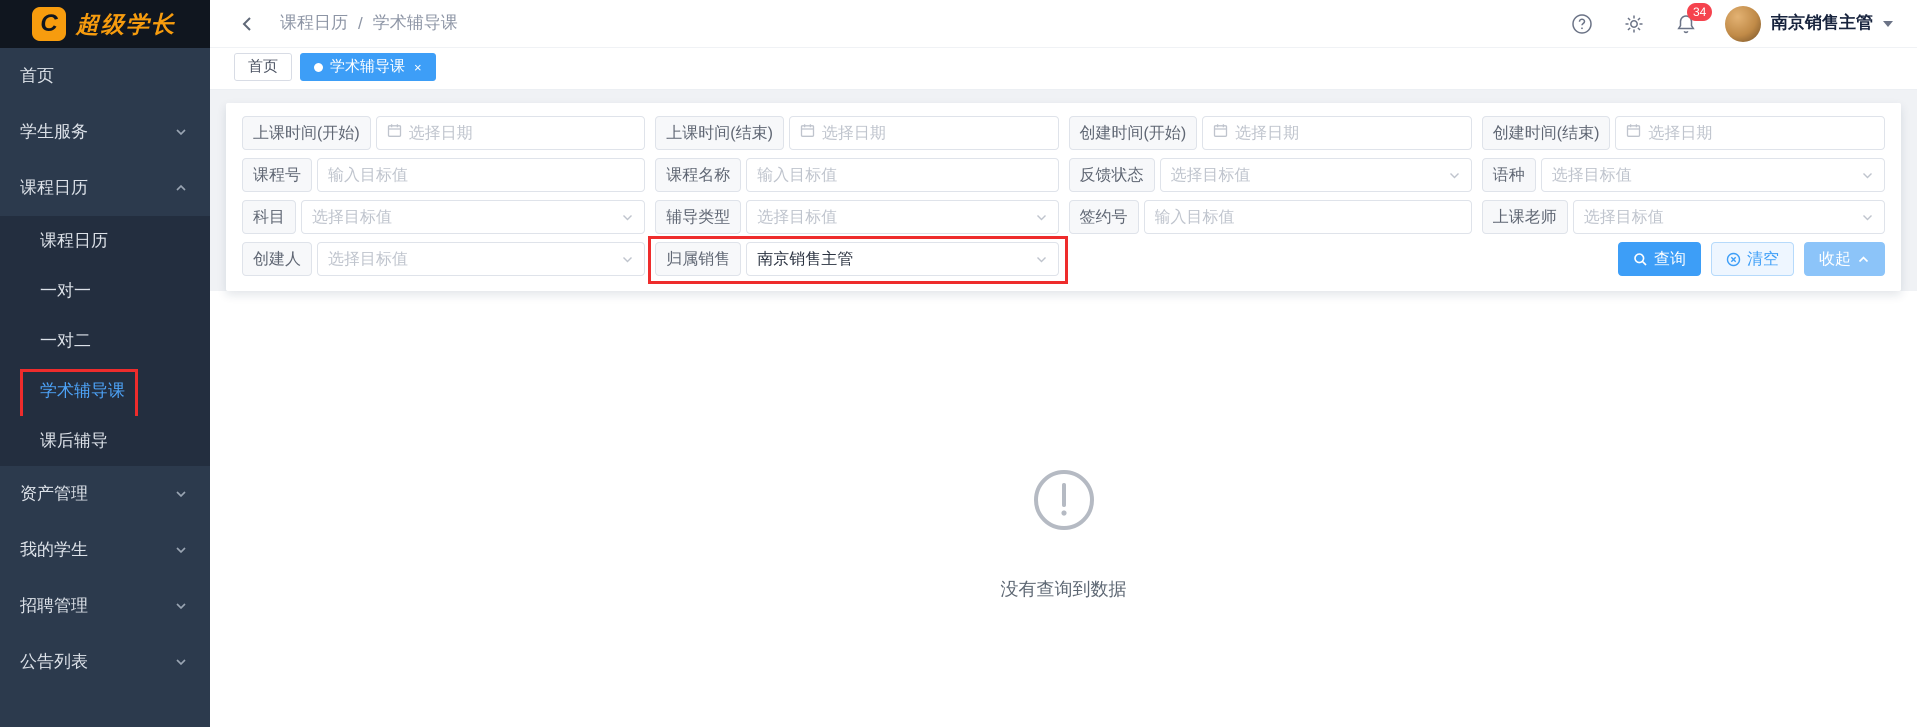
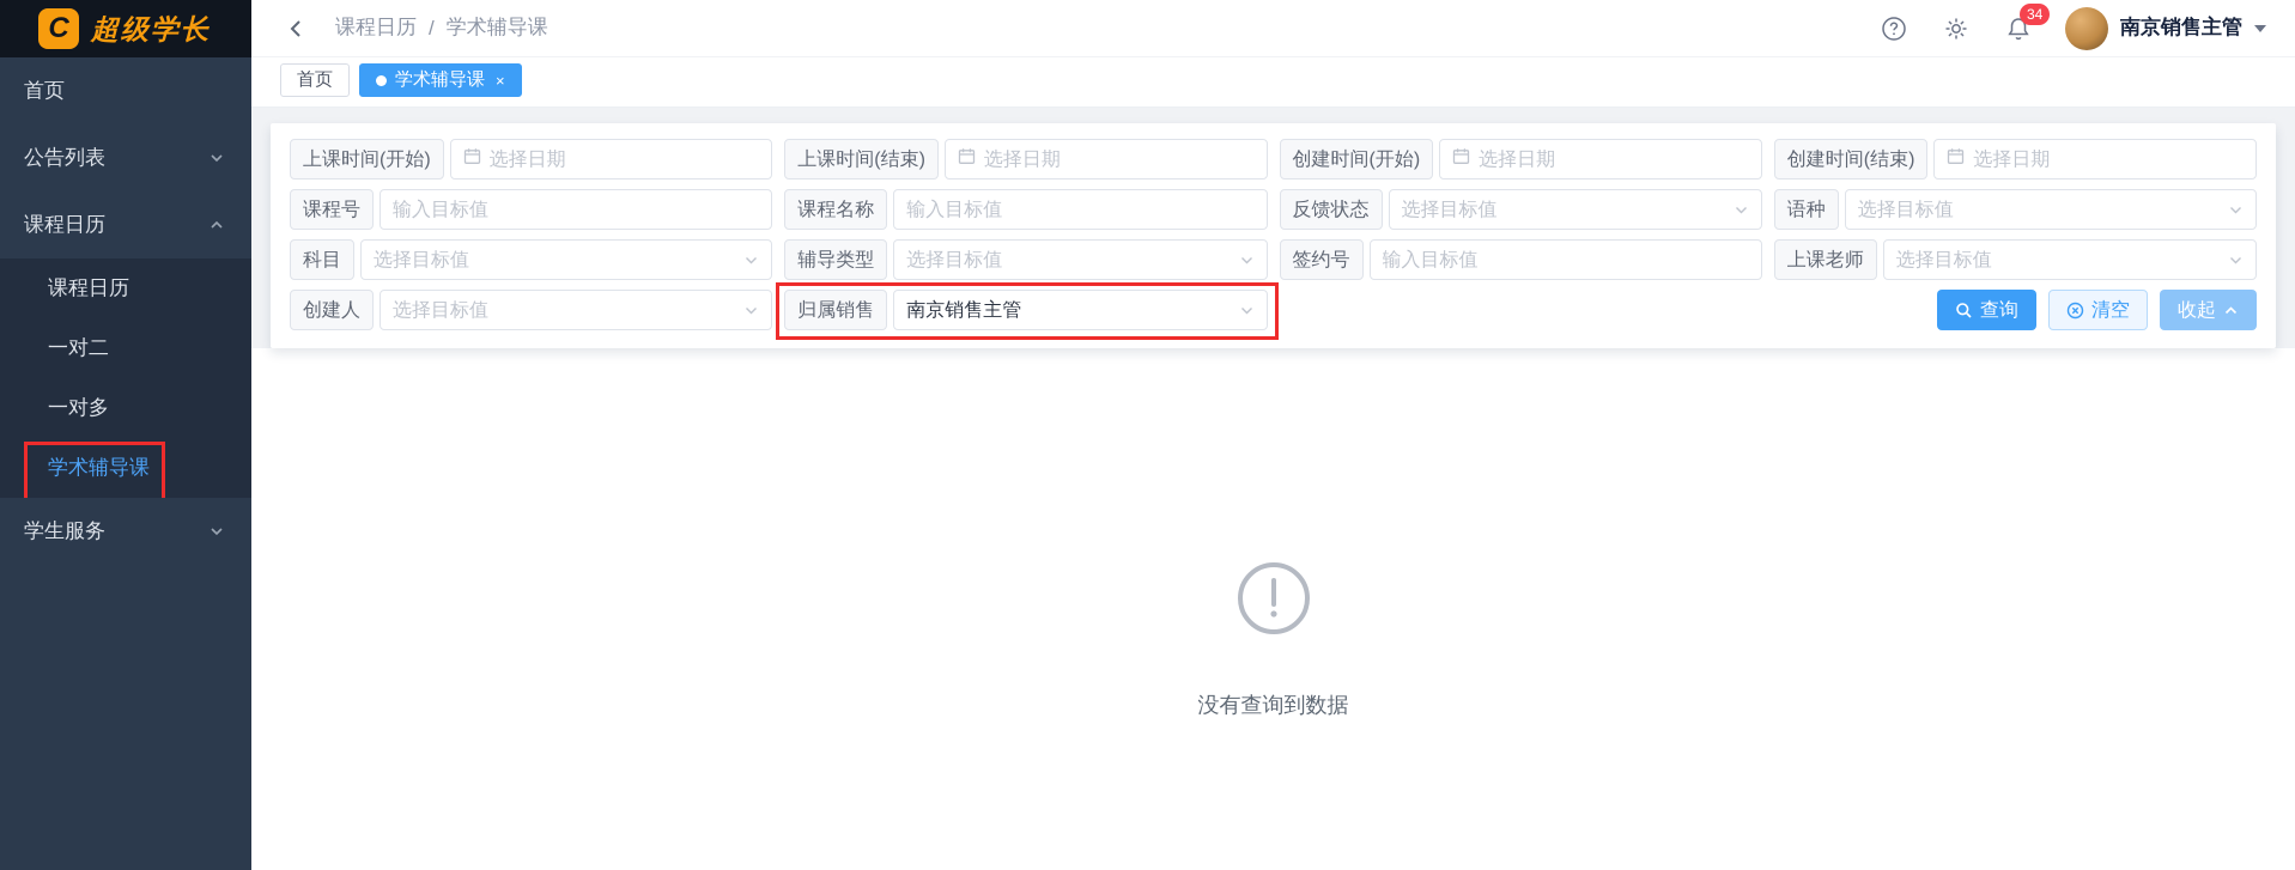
  超级学长
  首页
- 学生服务
+ 公告列表
  课程日历
  课程日历
- 一对一
  一对二
+ 一对多
  学术辅导课
- 课后辅导
- 资产管理
- 我的学生
- 招聘管理
- 公告列表
+ 学生服务
  课程日历
  /
  学术辅导课
  34
  南京销售主管
  首页
  学术辅导课
  上课时间(开始)
  选择日期
  上课时间(结束)
  选择日期
  创建时间(开始)
  选择日期
  创建时间(结束)
  选择日期
  课程号
  输入目标值
  课程名称
  输入目标值
  反馈状态
  选择目标值
  语种
  选择目标值
  科目
  选择目标值
  辅导类型
  选择目标值
  签约号
  输入目标值
  上课老师
  选择目标值
  创建人
  选择目标值
  归属销售
  南京销售主管
  查询
  清空
  收起
  没有查询到数据
